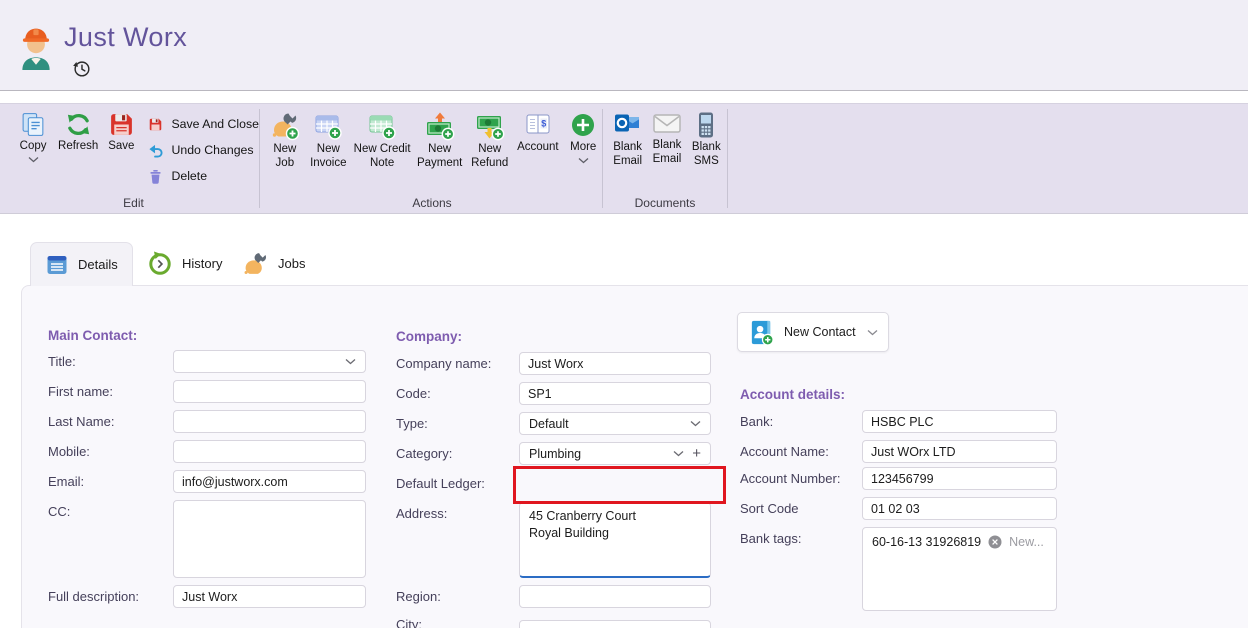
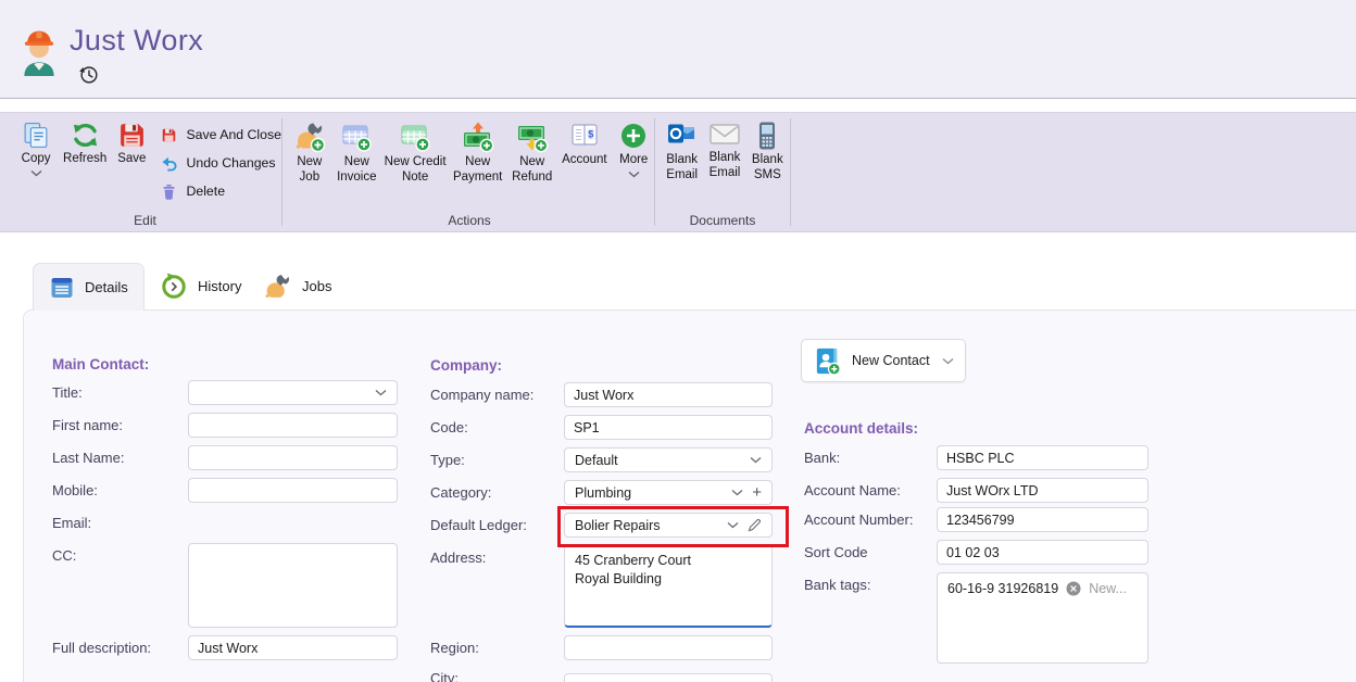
  Just Worx
  Copy
  Refresh
  Save
  Save And Close
  Undo Changes
  Delete
  Edit
  New Job
  New Invoice
  New Credit Note
  New Payment
  New Refund
  $
  Account
  More
  Actions
  Blank Email
  Blank Email
  Blank SMS
  Documents
  Details
  History
  Jobs
  Main Contact:
  Title:
  First name:
  Last Name:
  Mobile:
  Email:
- info@justworx.com
  CC:
  Full description:
  Just Worx
  Company:
  Company name:
  Just Worx
  Code:
  SP1
  Type:
  Default
  Category:
  Plumbing
  +
  Default Ledger:
+ Bolier Repairs
  Address:
  45 Cranberry Court
  Royal Building
  Region:
  City:
  New Contact
  Account details:
  Bank:
  HSBC PLC
  Account Name:
  Just WOrx LTD
  Account Number:
  123456799
  Sort Code
  01 02 03
  Bank tags:
- 60-16-13 31926819
+ 60-16-9 31926819
  New...
